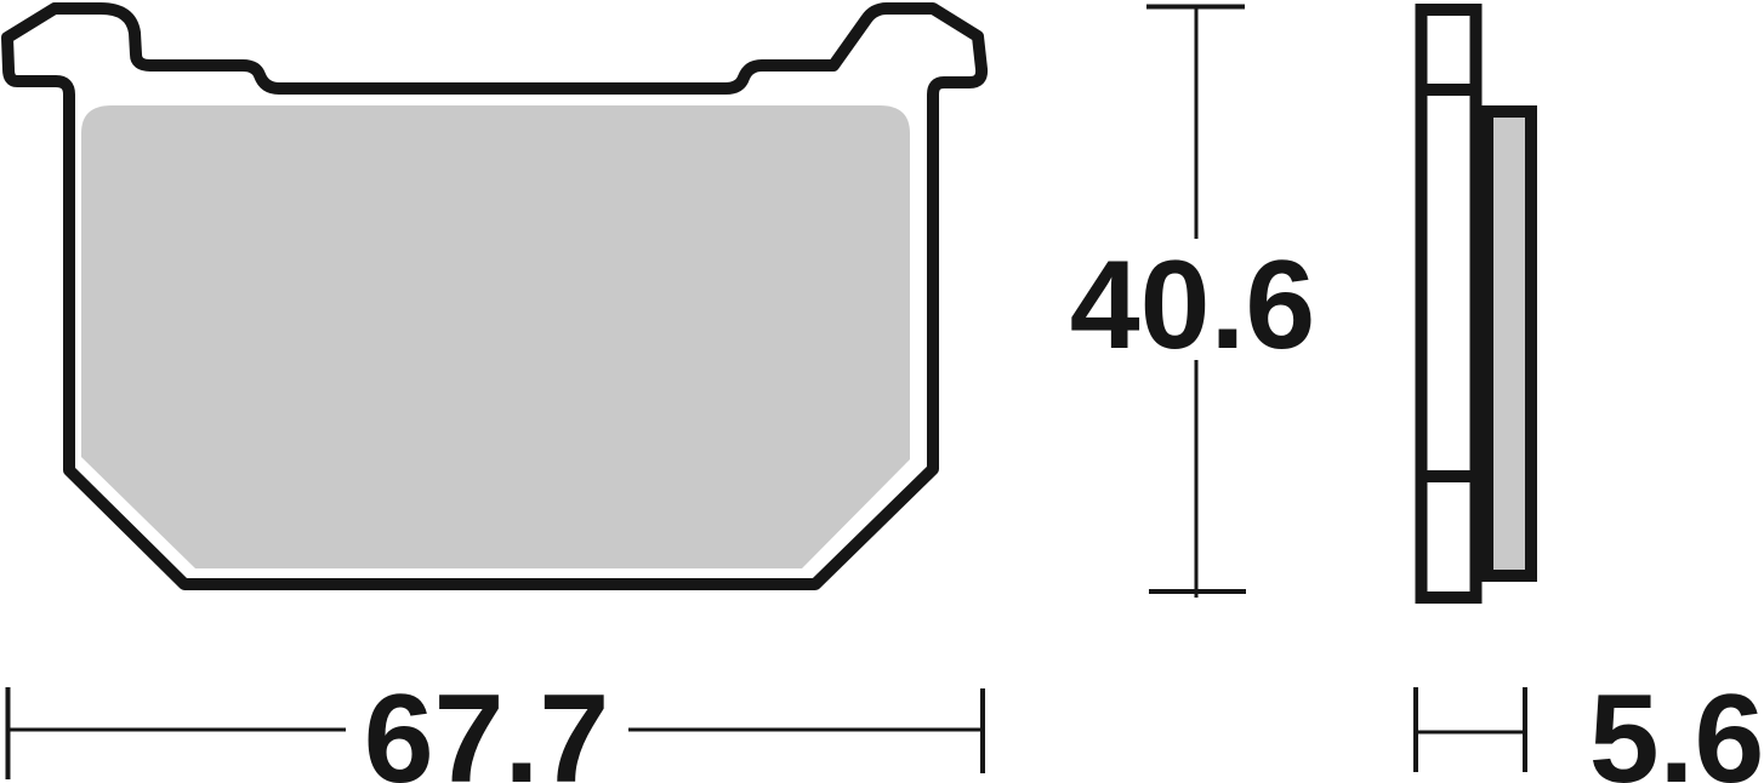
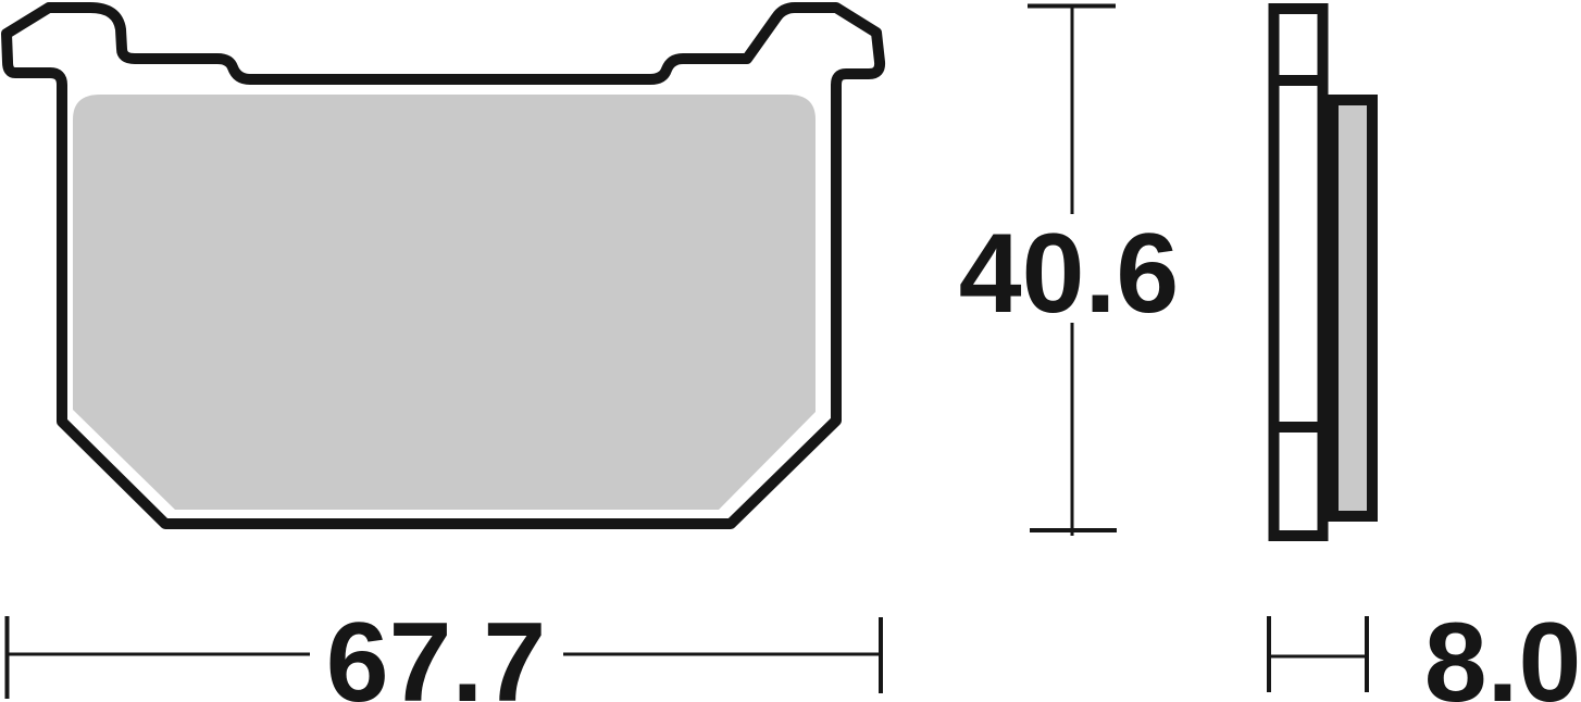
  40.6
  67.7
- 5.6
+ 8.0
